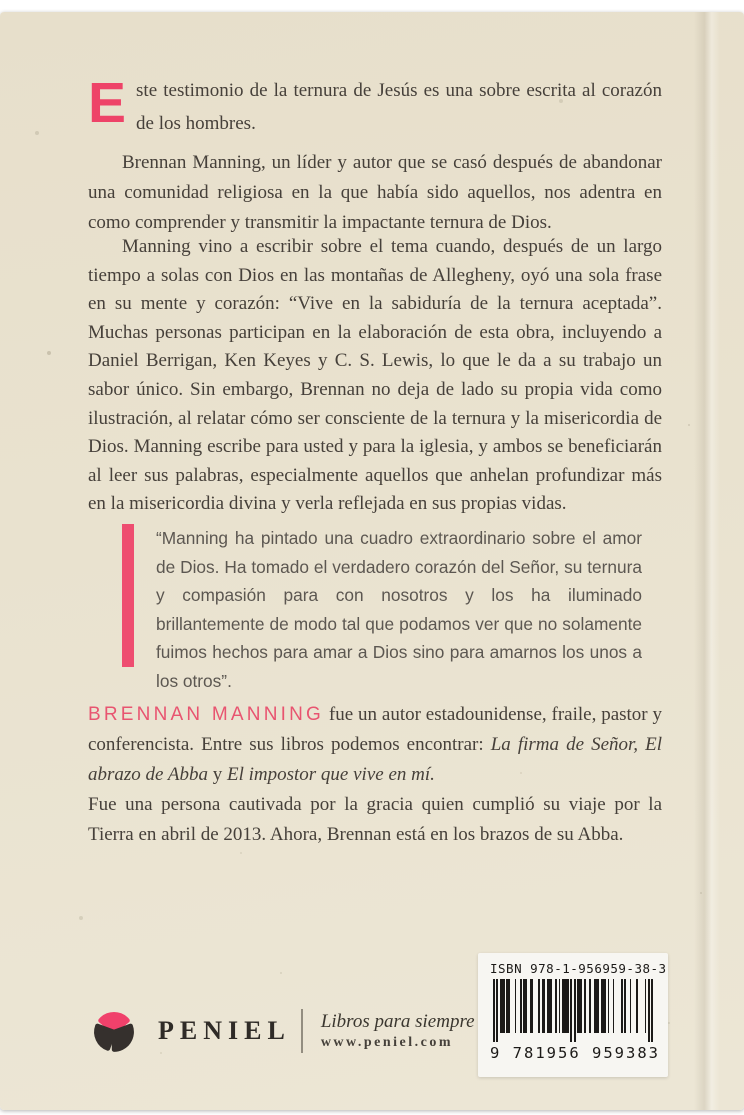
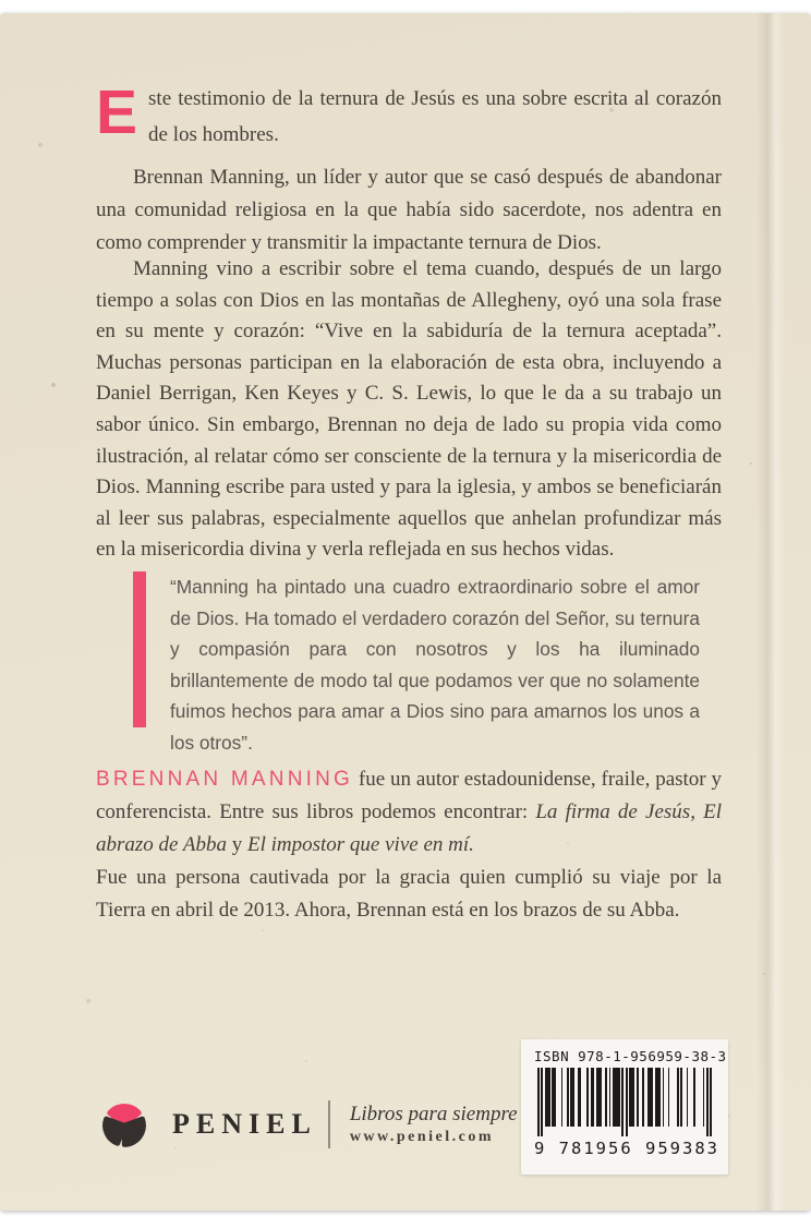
  E
  ste testimonio de la ternura de Jesús es una sobre escrita al corazón de los hombres.
- Brennan Manning, un líder y autor que se casó después de abandonar una comunidad religiosa en la que había sido aquellos, nos adentra en como comprender y transmitir la impactante ternura de Dios.
+ Brennan Manning, un líder y autor que se casó después de abandonar una comunidad religiosa en la que había sido sacerdote, nos adentra en como comprender y transmitir la impactante ternura de Dios.
- Manning vino a escribir sobre el tema cuando, después de un largo tiempo a solas con Dios en las montañas de Allegheny, oyó una sola frase en su mente y corazón: “Vive en la sabiduría de la ternura aceptada”. Muchas personas participan en la elaboración de esta obra, incluyendo a Daniel Berrigan, Ken Keyes y C. S. Lewis, lo que le da a su trabajo un sabor único. Sin embargo, Brennan no deja de lado su propia vida como ilustración, al relatar cómo ser consciente de la ternura y la misericordia de Dios. Manning escribe para usted y para la iglesia, y ambos se beneficiarán al leer sus palabras, especialmente aquellos que anhelan profundizar más en la misericordia divina y verla reflejada en sus propias vidas.
+ Manning vino a escribir sobre el tema cuando, después de un largo tiempo a solas con Dios en las montañas de Allegheny, oyó una sola frase en su mente y corazón: “Vive en la sabiduría de la ternura aceptada”. Muchas personas participan en la elaboración de esta obra, incluyendo a Daniel Berrigan, Ken Keyes y C. S. Lewis, lo que le da a su trabajo un sabor único. Sin embargo, Brennan no deja de lado su propia vida como ilustración, al relatar cómo ser consciente de la ternura y la misericordia de Dios. Manning escribe para usted y para la iglesia, y ambos se beneficiarán al leer sus palabras, especialmente aquellos que anhelan profundizar más en la misericordia divina y verla reflejada en sus hechos vidas.
  “Manning ha pintado una cuadro extraordinario sobre el amor de Dios. Ha tomado el verdadero corazón del Señor, su ternura y compasión para con nosotros y los ha iluminado brillantemente de modo tal que podamos ver que no solamente fuimos hechos para amar a Dios sino para amarnos los unos a los otros”.
- BRENNAN MANNING fue un autor estadounidense, fraile, pastor y conferencista. Entre sus libros podemos encontrar: La firma de Señor, El abrazo de Abba y El impostor que vive en mí.
+ BRENNAN MANNING fue un autor estadounidense, fraile, pastor y conferencista. Entre sus libros podemos encontrar: La firma de Jesús, El abrazo de Abba y El impostor que vive en mí.
  Fue una persona cautivada por la gracia quien cumplió su viaje por la Tierra en abril de 2013. Ahora, Brennan está en los brazos de su Abba.
  PENIEL
  Libros para siempre
  www.peniel.com
  ISBN 978-1-956959-38-3
  9 781956 959383
